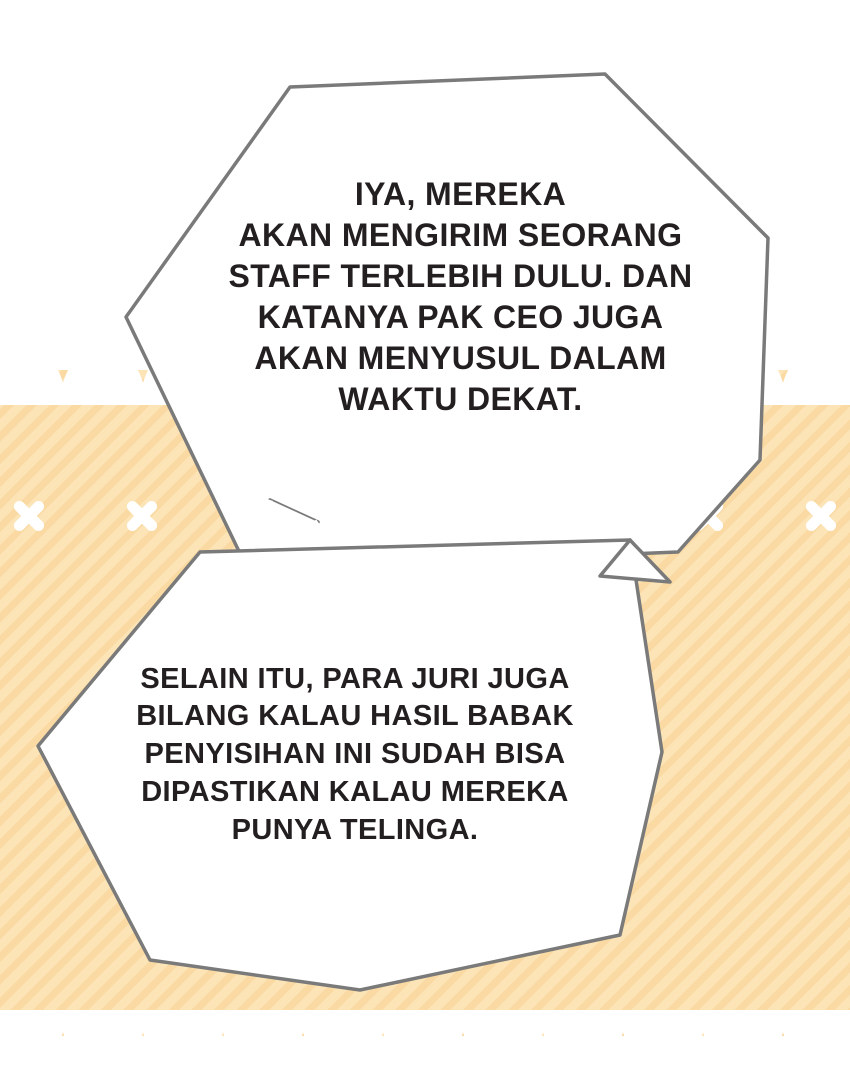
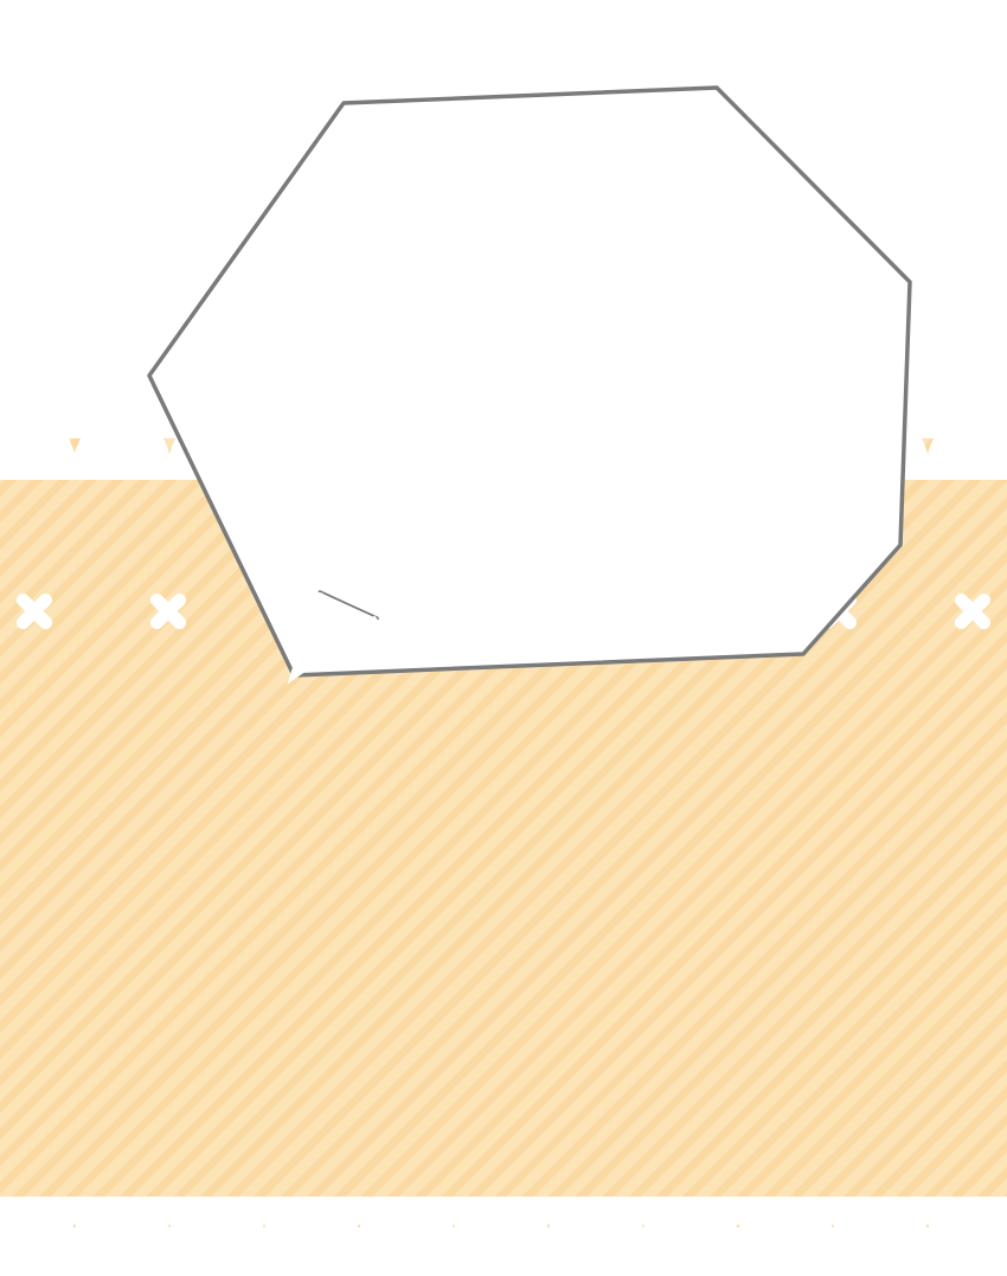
- IYA, MEREKA
- AKAN MENGIRIM SEORANG
- STAFF TERLEBIH DULU. DAN
- KATANYA PAK CEO JUGA
- AKAN MENYUSUL DALAM
- WAKTU DEKAT.
- SELAIN ITU, PARA JURI JUGA
- BILANG KALAU HASIL BABAK
- PENYISIHAN INI SUDAH BISA
- DIPASTIKAN KALAU MEREKA
- PUNYA TELINGA.
